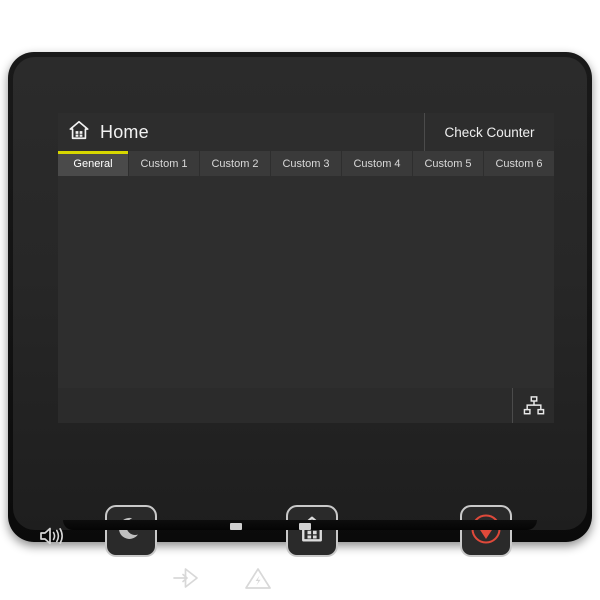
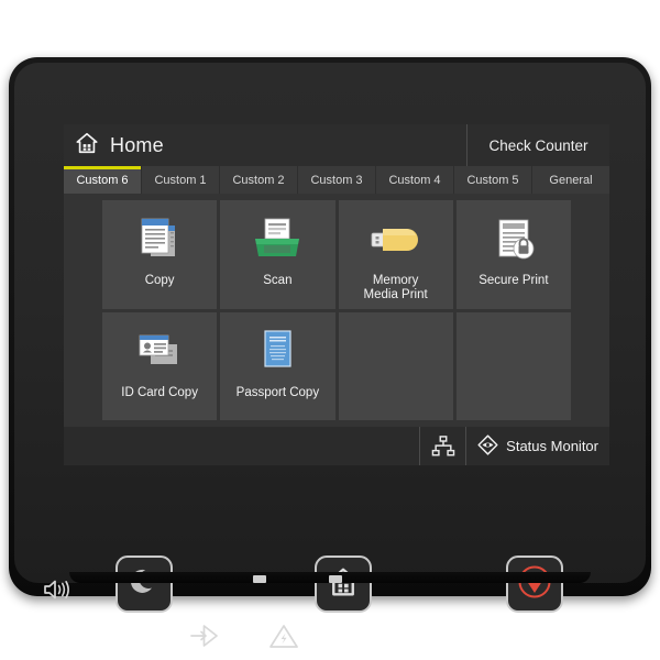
  Home
  Check Counter
- General
+ Custom 6
  Custom 1
  Custom 2
  Custom 3
  Custom 4
  Custom 5
- Custom 6
+ General
+ Copy
+ Scan
+ Memory
+ Media Print
+ Secure Print
+ ID Card Copy
+ Passport Copy
+ Status Monitor
